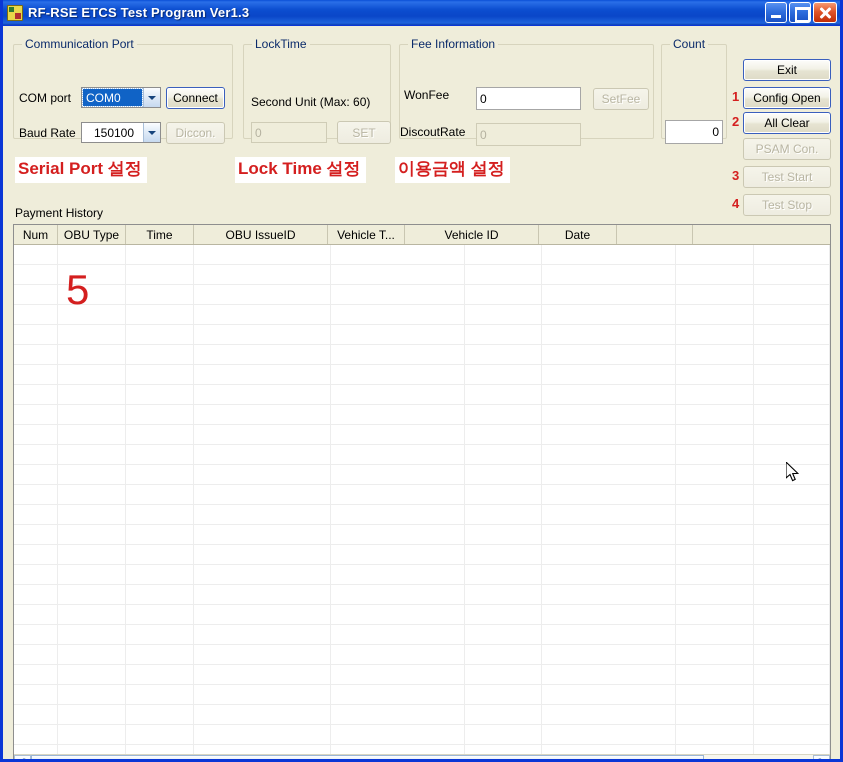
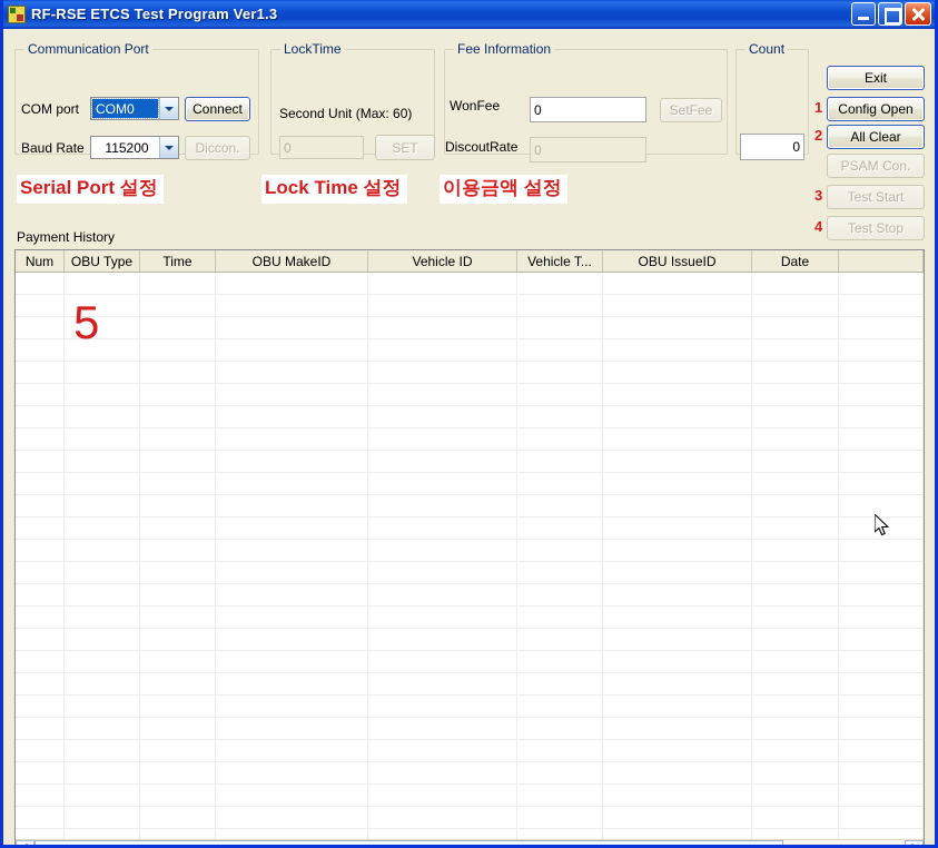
  RF-RSE ETCS Test Program Ver1.3
  Communication Port
  COM port
  COM0
  Connect
  Baud Rate
- 150100
+ 115200
  Diccon.
  LockTime
  Second Unit (Max: 60)
  0
  SET
  Fee Information
  WonFee
  0
  SetFee
  DiscoutRate
  0
  Count
  0
  Exit
  Config Open
  All Clear
  PSAM Con.
  Test Start
  Test Stop
  1
  2
  3
  4
  Serial Port 설정
  Lock Time 설정
  이용금액 설정
  Payment History
  Num
  OBU Type
  Time
+ OBU MakeID
- OBU IssueID
+ Vehicle ID
  Vehicle T...
- Vehicle ID
+ OBU IssueID
  Date
  5
